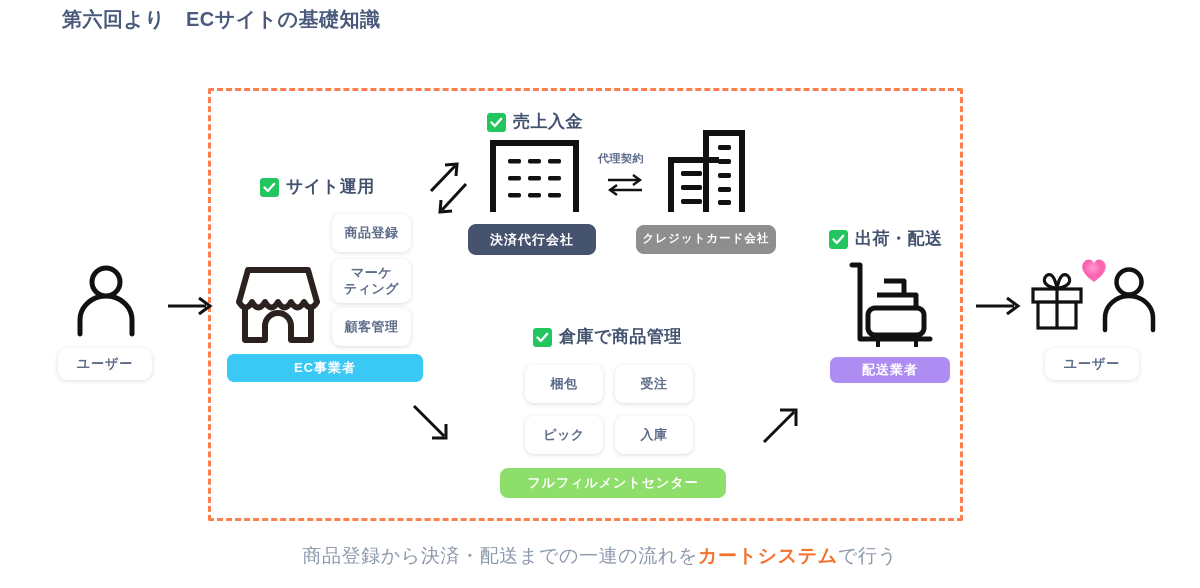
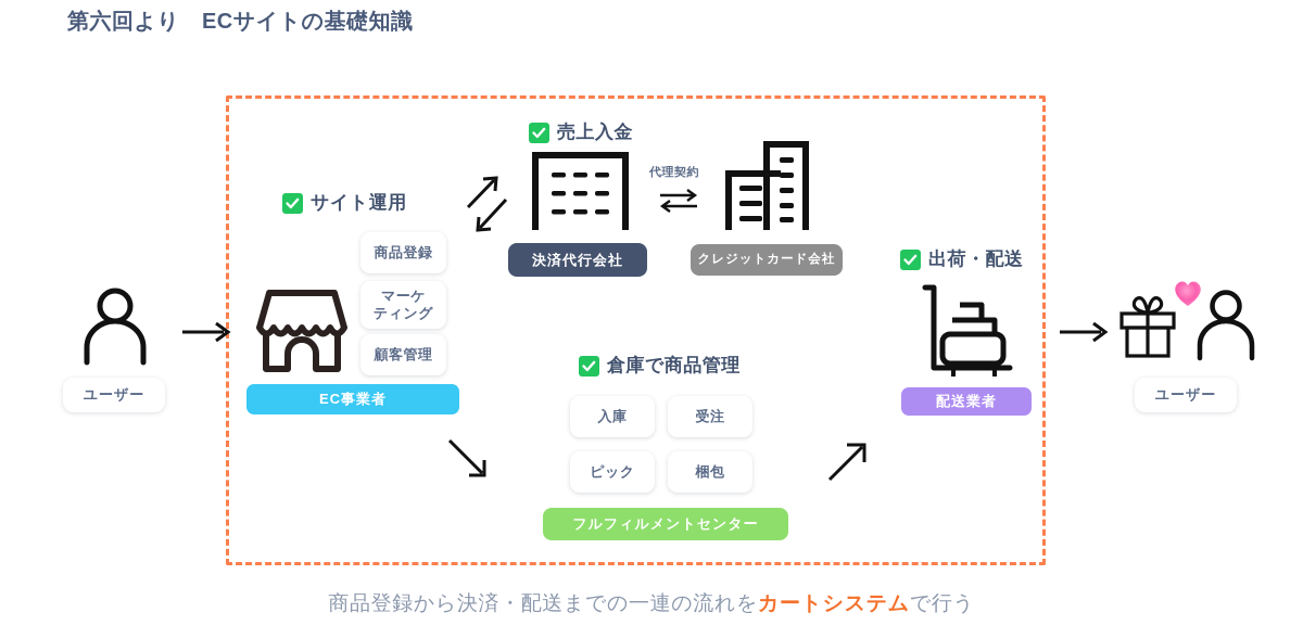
  第六回より ECサイトの基礎知識
  ユーザー
  サイト運用
  商品登録
  マーケ
  ティング
  顧客管理
  EC事業者
  売上入金
  代理契約
  決済代行会社
  クレジットカード会社
  倉庫で商品管理
- 梱包
+ 入庫
  受注
  ピック
- 入庫
+ 梱包
  フルフィルメントセンター
  出荷・配送
  配送業者
  ユーザー
  商品登録から決済・配送までの一連の流れをカートシステムで行う
